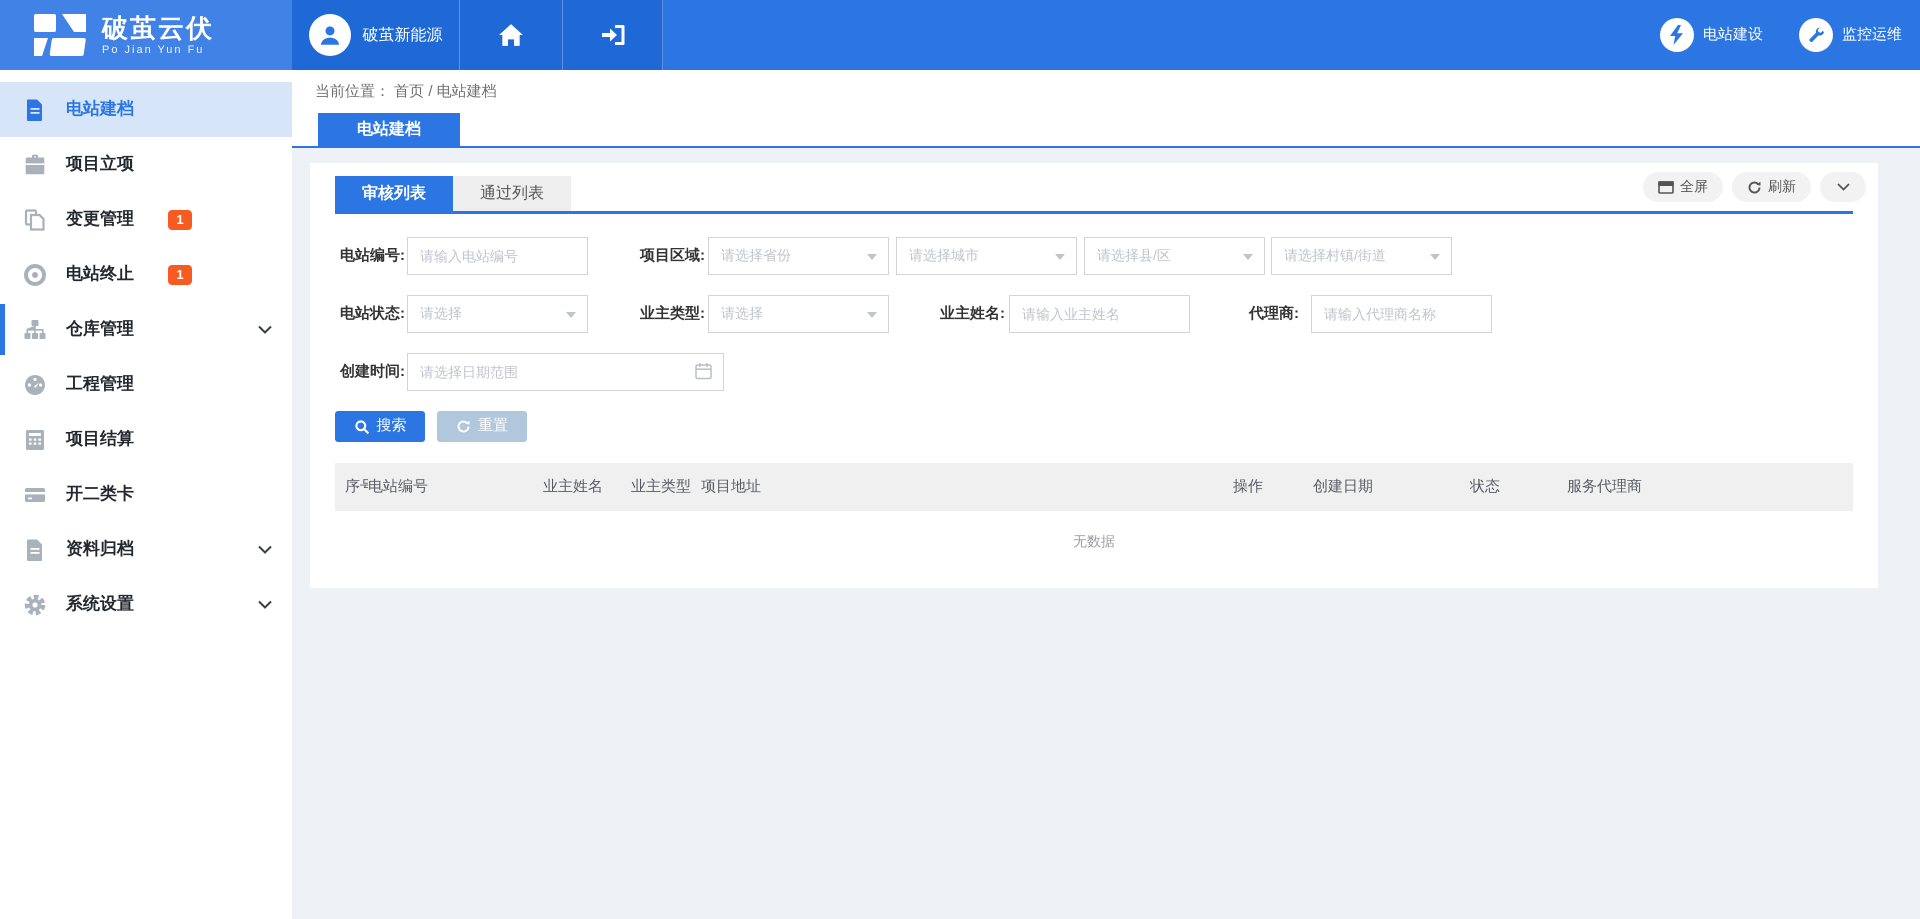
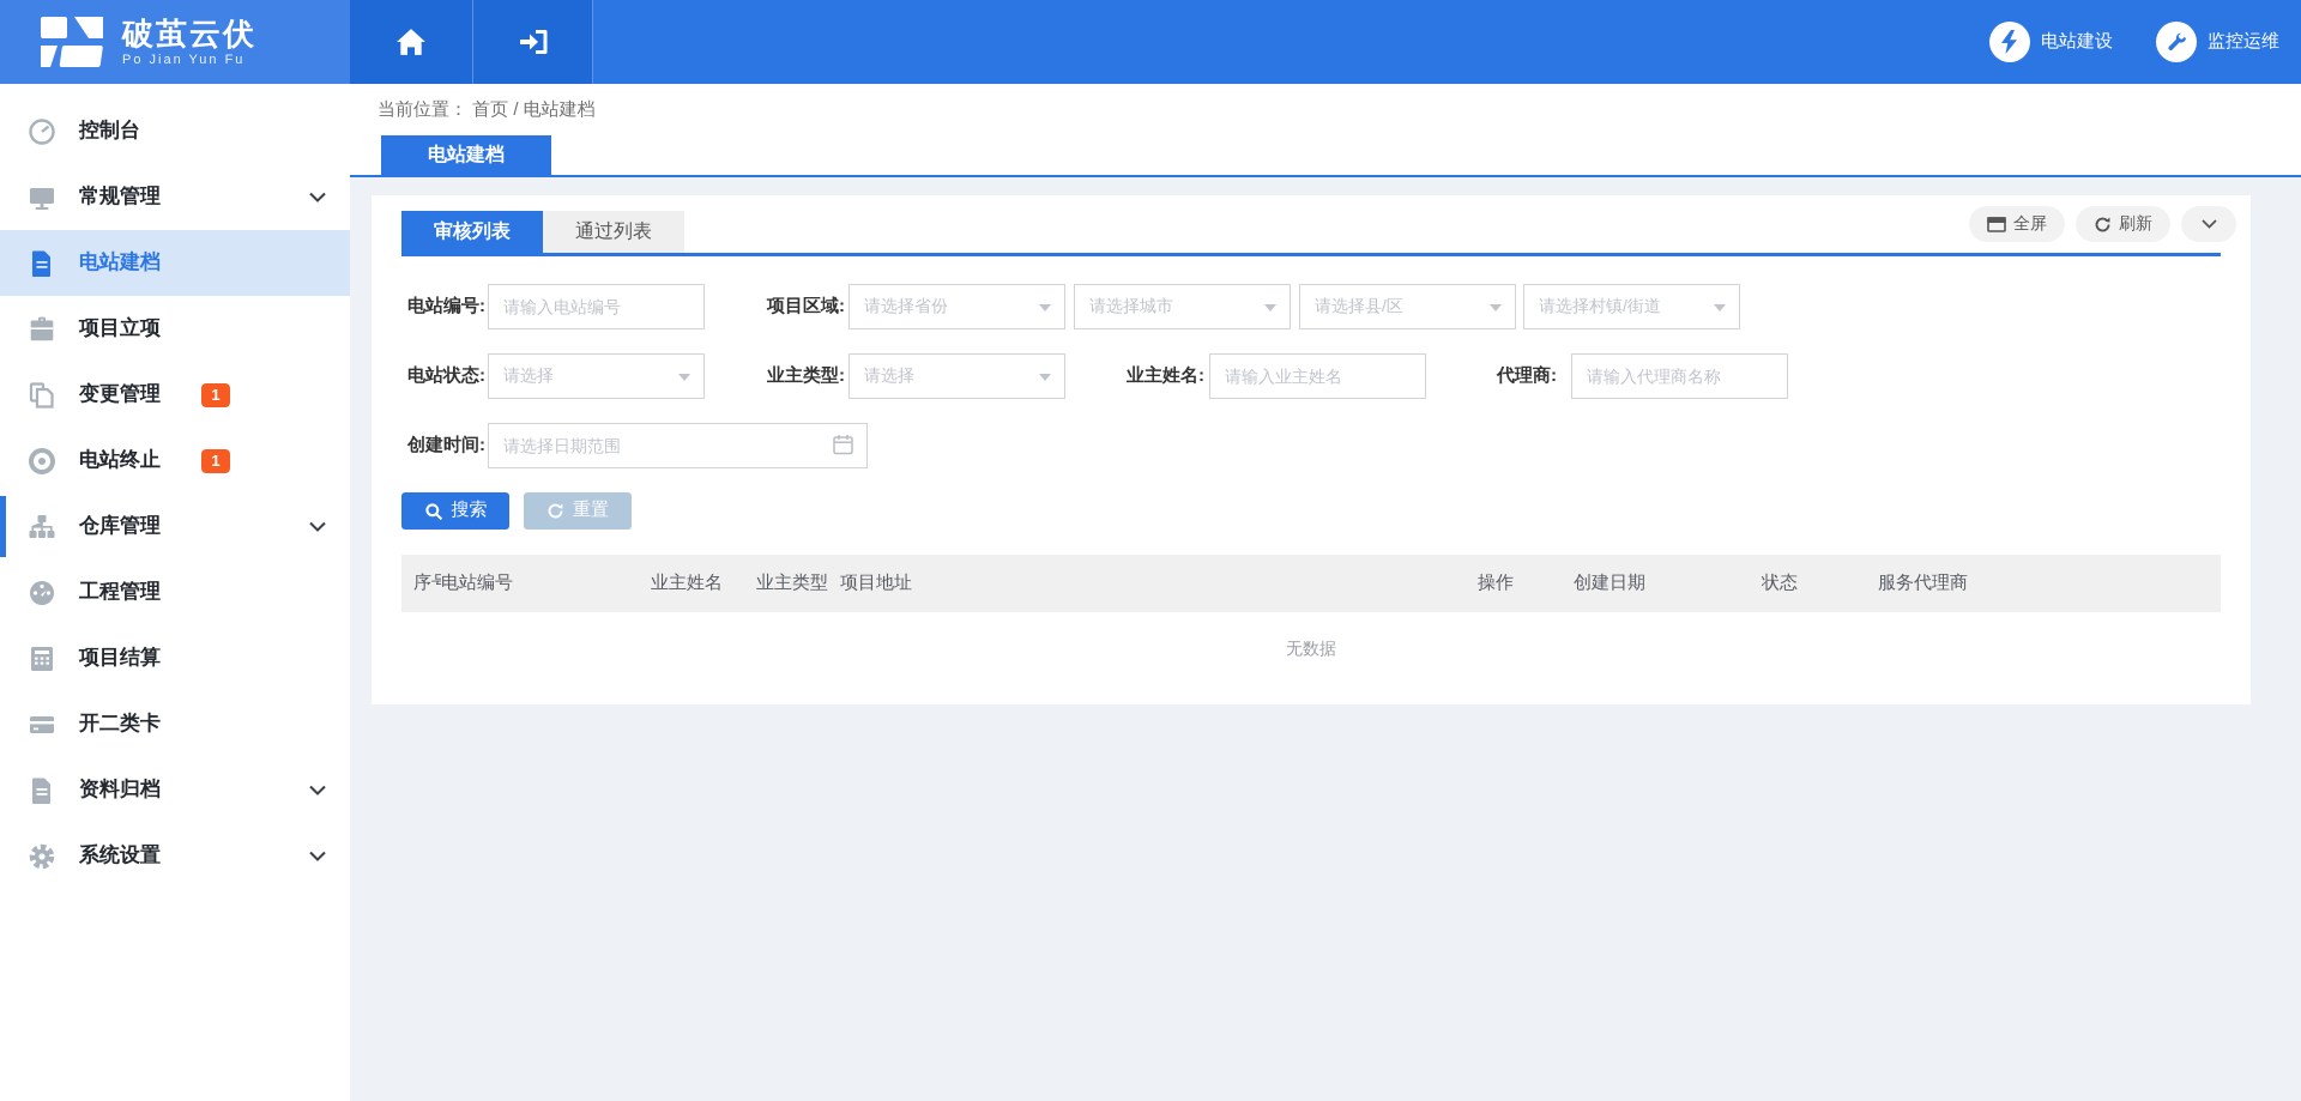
  破茧云伏
  Po Jian Yun Fu
- 破茧新能源
  电站建设
  监控运维
+ 控制台
+ 常规管理
  电站建档
  项目立项
  变更管理
  1
  电站终止
  1
  仓库管理
  工程管理
  项目结算
  开二类卡
  资料归档
  系统设置
  当前位置： 首页 / 电站建档
  电站建档
  审核列表
  通过列表
  全屏
  刷新
  电站编号:
  请输入电站编号
  项目区域:
  请选择省份
  请选择城市
  请选择县/区
  请选择村镇/街道
  电站状态:
  请选择
  业主类型:
  请选择
  业主姓名:
  请输入业主姓名
  代理商:
  请输入代理商名称
  创建时间:
  请选择日期范围
  搜索
  重置
  序号
  电站编号
  业主姓名
  业主类型
  项目地址
  操作
  创建日期
  状态
  服务代理商
  无数据
